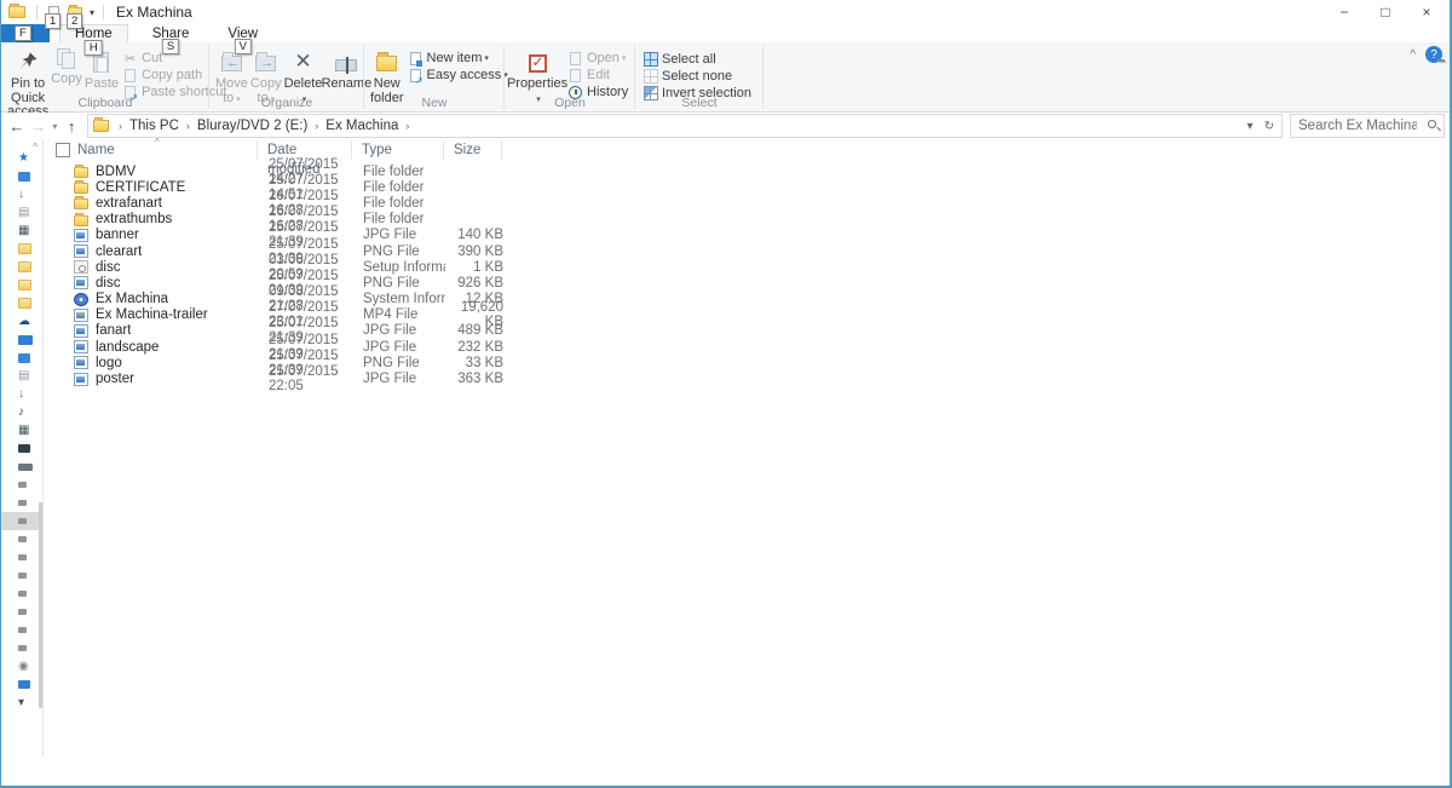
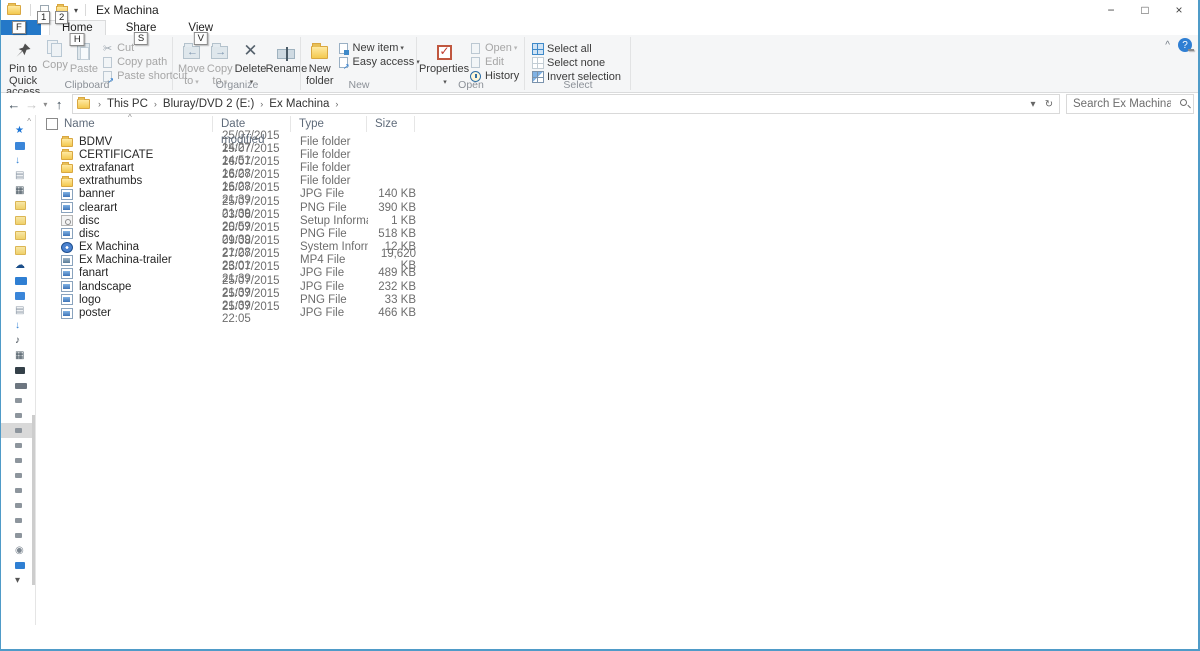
  1
  2
  ▾
  Ex Machina
  −
  □
  ×
  F
  Home
  H
  Share
  S
  View
  V
  Pin to Quick access
  Copy
  Paste
  ✂
  Cut
  Copy path
  Clipboard
  ←
  Move to
  →
  Copy to
  ✕
  Delete
  Renam
  Organize
  New folder
  New item
  Easy access
  New
  Properties
  Open
  Edit
  History
  Open
  Select all
  Select none
  Invert selection
  Select
  ^
  ?
  ←
  →
  ▾
  ↑
  ›
  This PC
  ›
  Bluray/DVD 2 (E:)
  ›
  Ex Machina
  ›
  ▾
  ↻
  Search Ex Machina
  ^
  ★
  ↓
  ▤
  ▦
  ☁
  ▤
  ↓
  ♪
  ▦
  ◉
  ▾
  Name
  Date modified
  Type
  Size
  ^
  BDMV
  25/07/2015 14:27
  File folder
  CERTIFICATE
  25/07/2015 14:51
  File folder
  extrafanart
  26/07/2015 16:28
  File folder
  extrathumbs
  26/07/2015 16:28
  File folder
  banner
  25/07/2015 21:39
  JPG File
  140 KB
  clearart
  25/07/2015 21:39
  PNG File
  390 KB
  disc
  03/06/2015 20:59
  1 KB
  disc
  25/07/2015 21:39
  PNG File
- 926 KB
+ 518 KB
  Ex Machina
  09/08/2015 21:28
  12 KB
  Ex Machina-trailer
  27/07/2015 23:01
  MP4 File
  19,620 KB
  fanart
  25/07/2015 21:39
  JPG File
  489 KB
  landscape
  25/07/2015 21:39
  JPG File
  232 KB
  logo
  25/07/2015 21:39
  PNG File
  33 KB
  poster
  25/07/2015 22:05
  JPG File
- 363 KB
+ 466 KB
